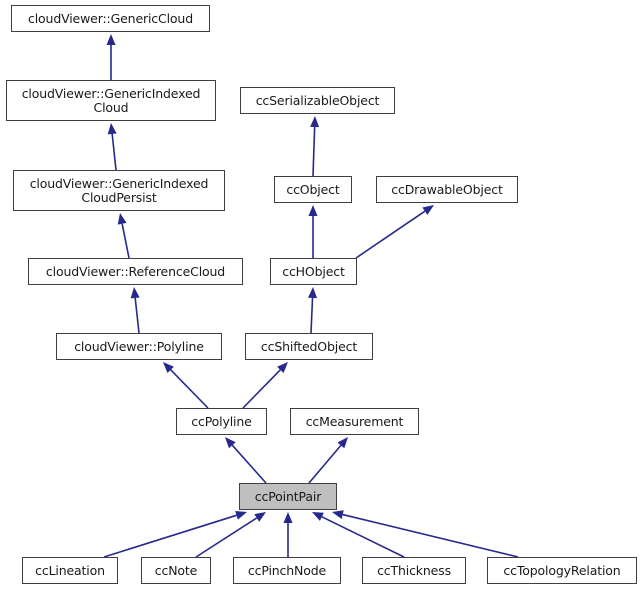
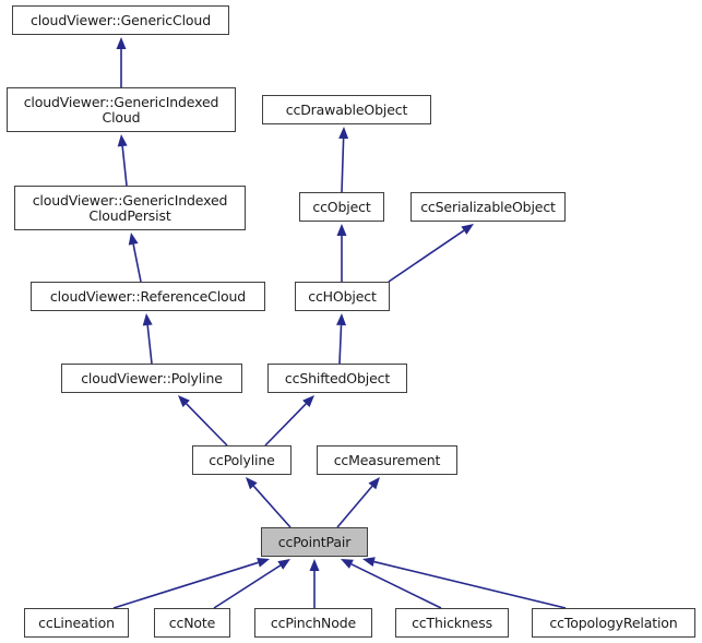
  cloudViewer::GenericCloud
  cloudViewer::GenericIndexed
  Cloud
  cloudViewer::GenericIndexed
  CloudPersist
  cloudViewer::ReferenceCloud
  cloudViewer::Polyline
- ccSerializableObject
+ ccDrawableObject
  ccObject
- ccDrawableObject
+ ccSerializableObject
  ccHObject
  ccShiftedObject
  ccPolyline
  ccMeasurement
  ccPointPair
  ccLineation
  ccNote
  ccPinchNode
  ccThickness
  ccTopologyRelation
